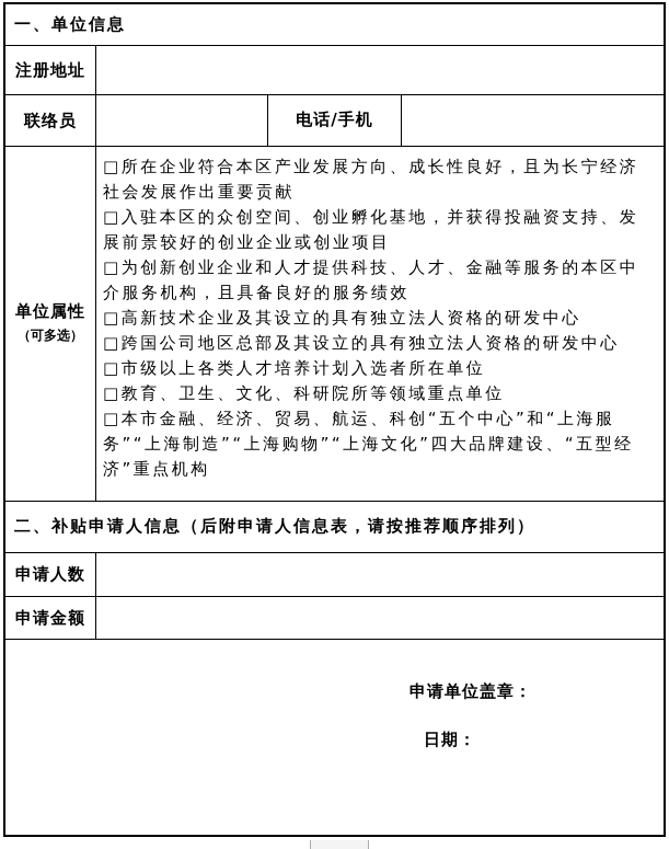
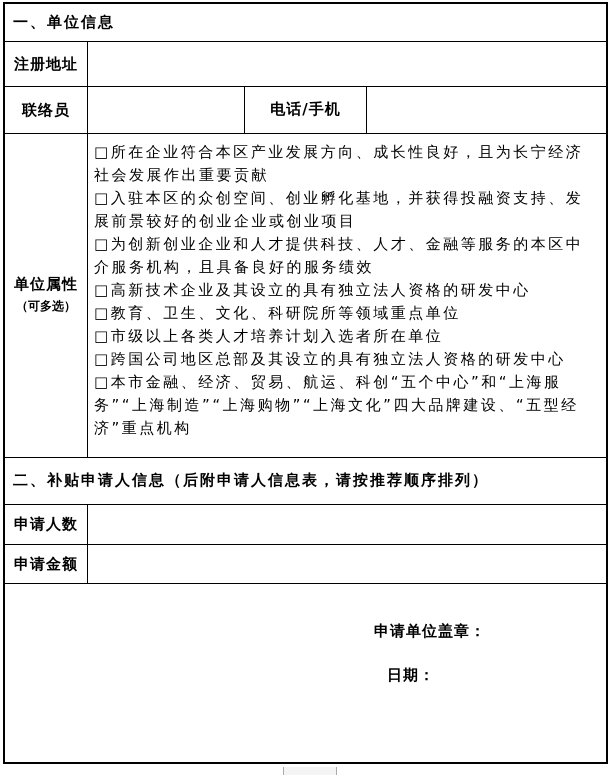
  一、单位信息
  注册地址
  联络员
  电话/手机
  单位属性
  （可多选）
  □所在企业符合本区产业发展方向、成长性良好，且为长宁经济社会发展作出重要贡献
  □入驻本区的众创空间、创业孵化基地，并获得投融资支持、发展前景较好的创业企业或创业项目
  □为创新创业企业和人才提供科技、人才、金融等服务的本区中介服务机构，且具备良好的服务绩效
  □高新技术企业及其设立的具有独立法人资格的研发中心
- □跨国公司地区总部及其设立的具有独立法人资格的研发中心
+ □教育、卫生、文化、科研院所等领域重点单位
  □市级以上各类人才培养计划入选者所在单位
- □教育、卫生、文化、科研院所等领域重点单位
+ □跨国公司地区总部及其设立的具有独立法人资格的研发中心
  □本市金融、经济、贸易、航运、科创“五个中心”和“上海服务”“上海制造”“上海购物”“上海文化”四大品牌建设、“五型经济”重点机构
  二、补贴申请人信息（后附申请人信息表，请按推荐顺序排列）
  申请人数
  申请金额
  申请单位盖章：
  日期：
